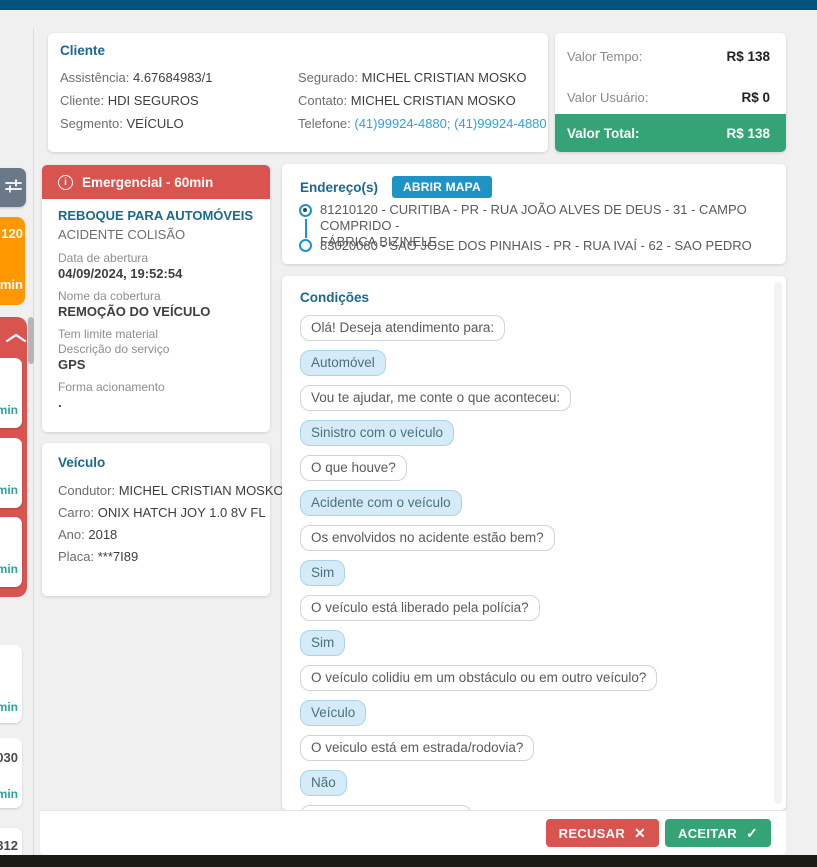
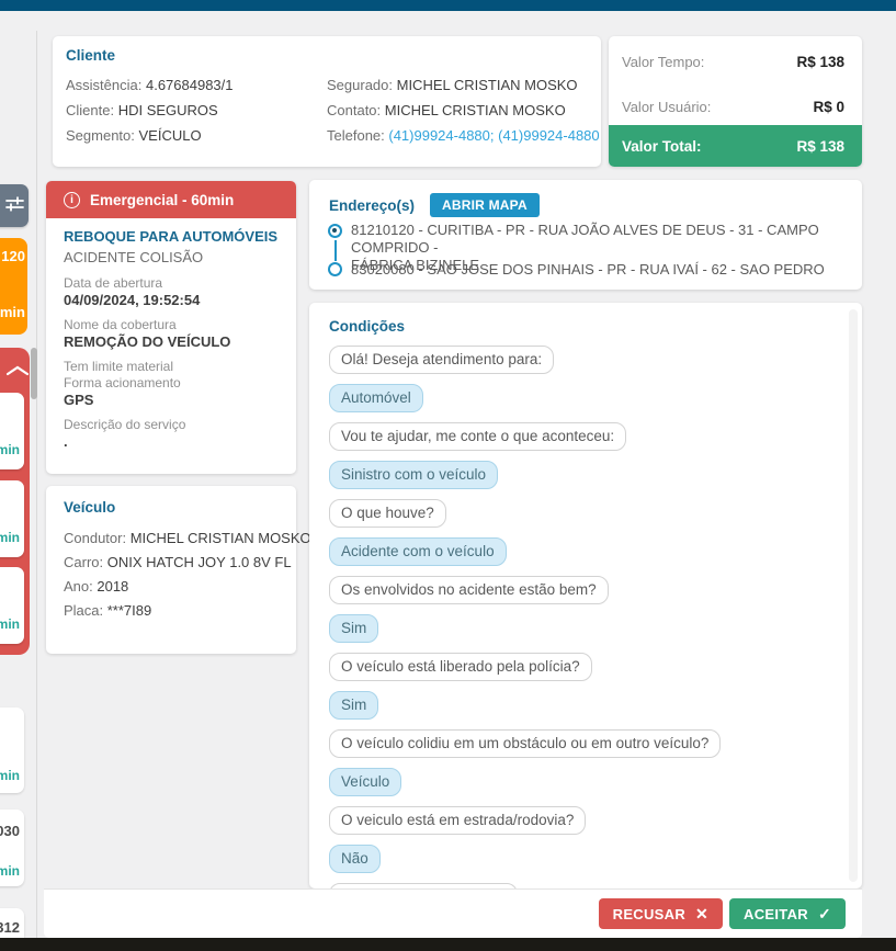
  120
  min
  min
  min
  min
  min
  min
  Cliente
  Assistência: 4.67684983/1
  Cliente: HDI SEGUROS
  Segmento: VEÍCULO
  Segurado: MICHEL CRISTIAN MOSKO
  Contato: MICHEL CRISTIAN MOSKO
  Telefone: (41)99924-4880; (41)99924-4880
  Valor Tempo:
  R$ 138
  Valor Usuário:
  R$ 0
  Valor Total:
  R$ 138
  i
  Emergencial - 60min
  REBOQUE PARA AUTOMÓVEIS
  ACIDENTE COLISÃO
  Data de abertura
  04/09/2024, 19:52:54
  Nome da cobertura
  REMOÇÃO DO VEÍCULO
  Tem limite material
- Descrição do serviço
+ Forma acionamento
  GPS
- Forma acionamento
+ Descrição do serviço
  .
  Veículo
  Condutor: MICHEL CRISTIAN MOSKO
  Carro: ONIX HATCH JOY 1.0 8V FL
  Ano: 2018
  Placa: ***7I89
  Endereço(s)
  ABRIR MAPA
  81210120 - CURITIBA - PR - RUA JOÃO ALVES DE DEUS - 31 - CAMPO COMPRIDO -
  FÁBRICA BIZINELE
  83020080 - SAO JOSE DOS PINHAIS - PR - RUA IVAÍ - 62 - SAO PEDRO
  Condições
  Olá! Deseja atendimento para:
  Automóvel
  Vou te ajudar, me conte o que aconteceu:
  Sinistro com o veículo
  O que houve?
  Acidente com o veículo
  Os envolvidos no acidente estão bem?
  Sim
  O veículo está liberado pela polícia?
  Sim
  O veículo colidiu em um obstáculo ou em outro veículo?
  Veículo
  O veiculo está em estrada/rodovia?
  Não
  RECUSAR
  ✕
  ACEITAR
  ✓
